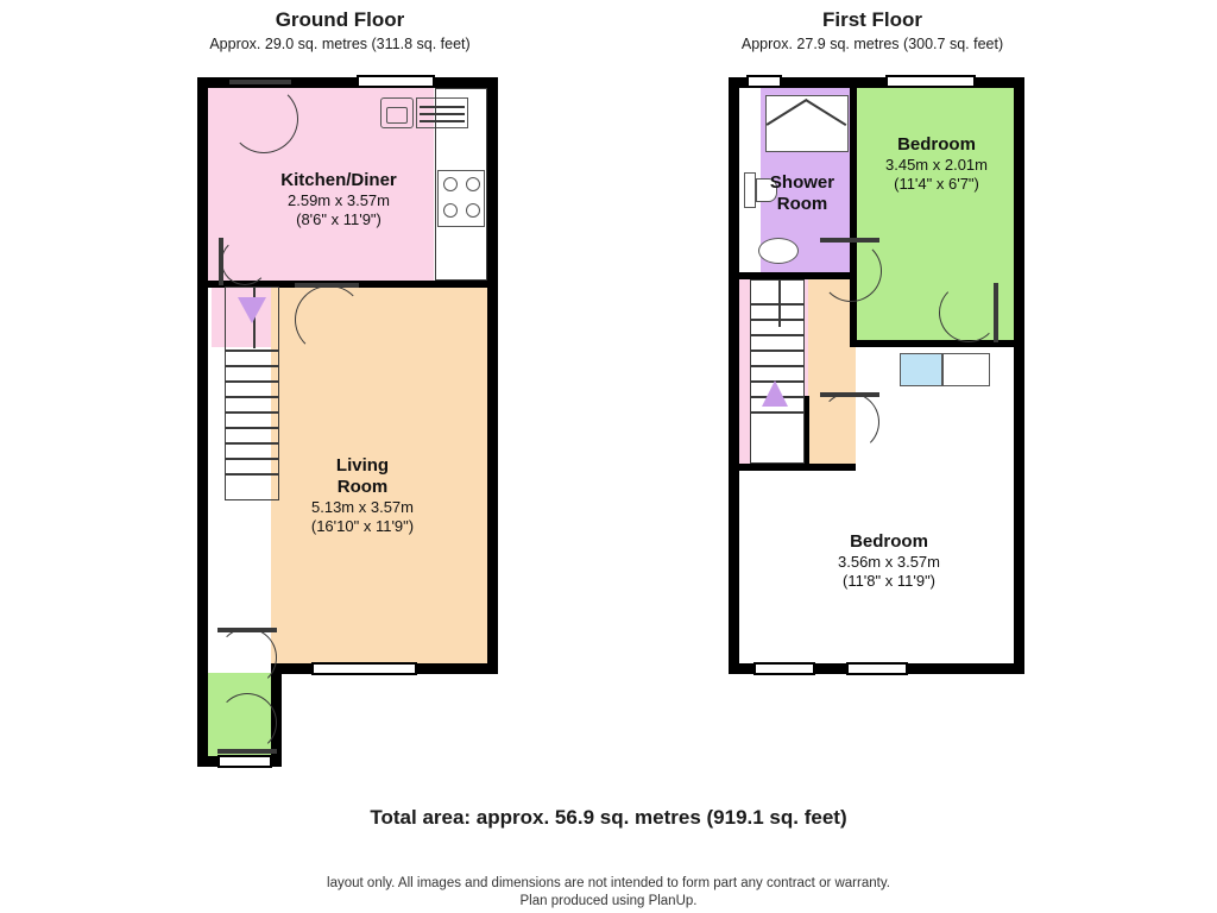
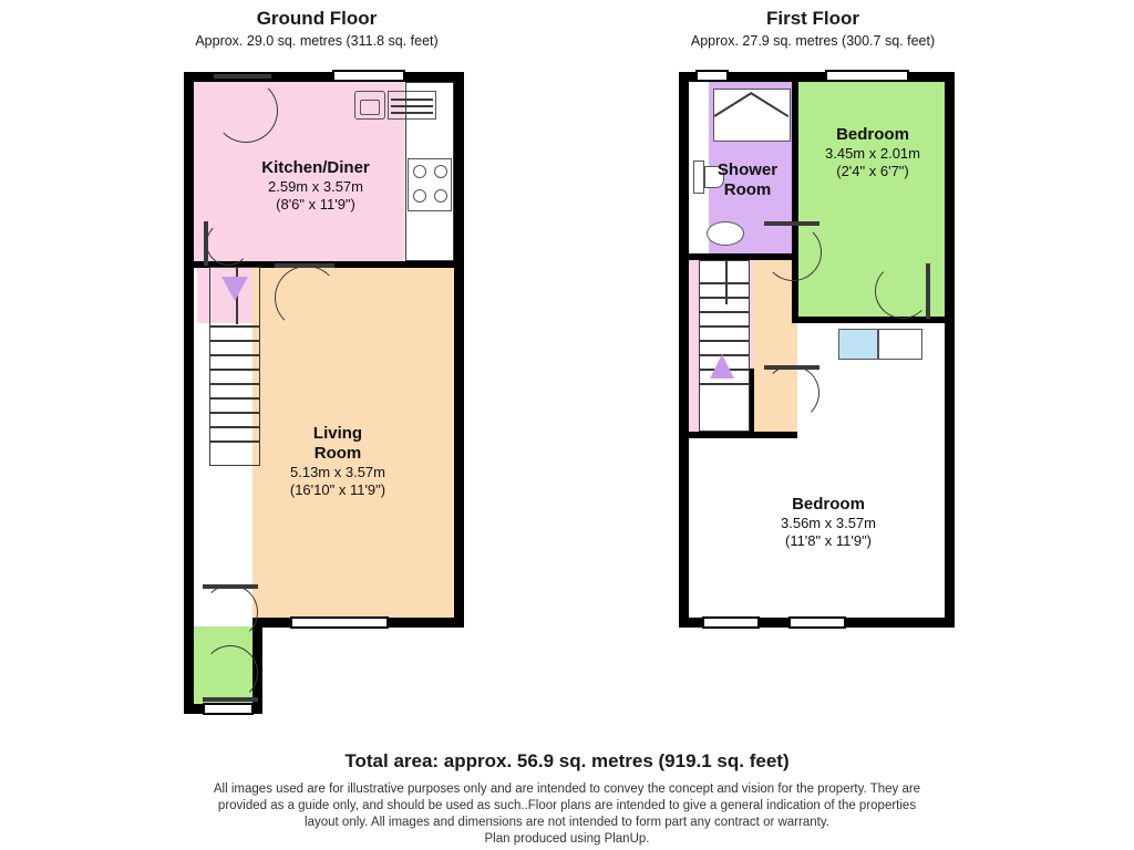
  Ground Floor
  Approx. 29.0 sq. metres (311.8 sq. feet)
  Kitchen/Diner
  2.59m x 3.57m
  (8'6" x 11'9")
  Living
  Room
  5.13m x 3.57m
  (16'10" x 11'9")
  First Floor
  Approx. 27.9 sq. metres (300.7 sq. feet)
  Shower
  Room
  Bedroom
  3.45m x 2.01m
- (11'4" x 6'7")
+ (2'4" x 6'7")
  Bedroom
  3.56m x 3.57m
  (11'8" x 11'9")
  Total area: approx. 56.9 sq. metres (919.1 sq. feet)
+ All images used are for illustrative purposes only and are intended to convey the concept and vision for the property. They are
+ provided as a guide only, and should be used as such..Floor plans are intended to give a general indication of the properties
  layout only. All images and dimensions are not intended to form part any contract or warranty.
  Plan produced using PlanUp.
